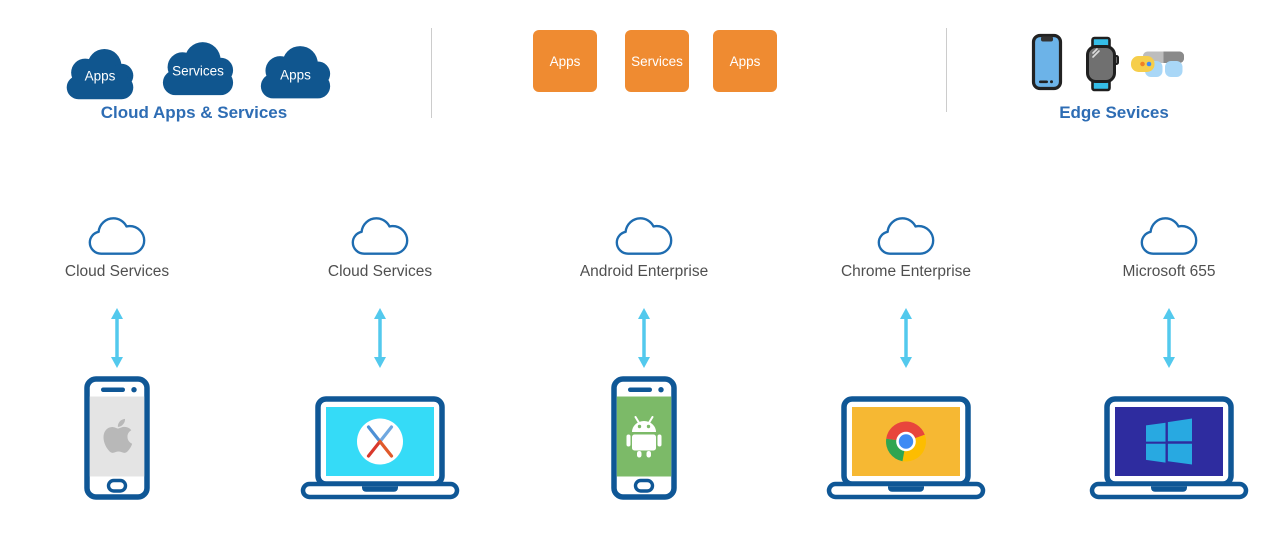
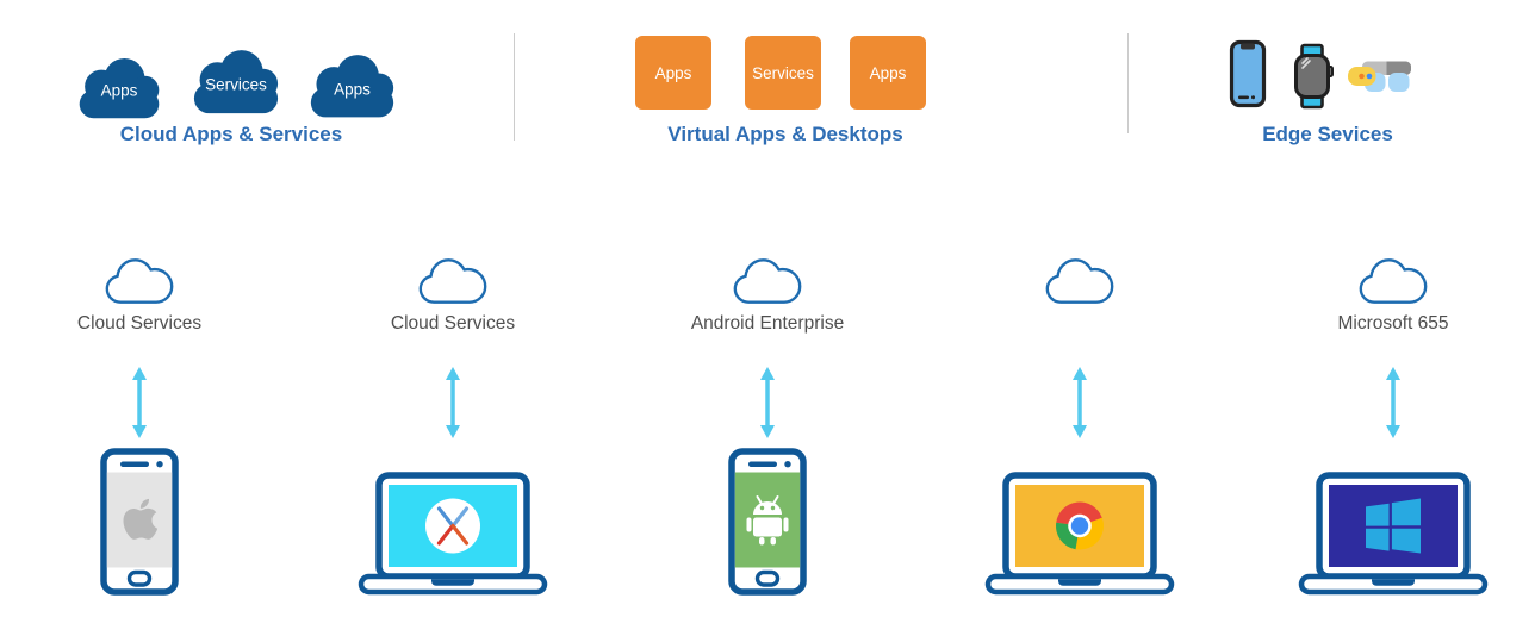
  Apps
  Services
  Apps
  Cloud Apps & Services
  Apps
  Services
  Apps
+ Virtual Apps & Desktops
  Edge Sevices
  Cloud Services
  Cloud Services
  Android Enterprise
- Chrome Enterprise
  Microsoft 655
